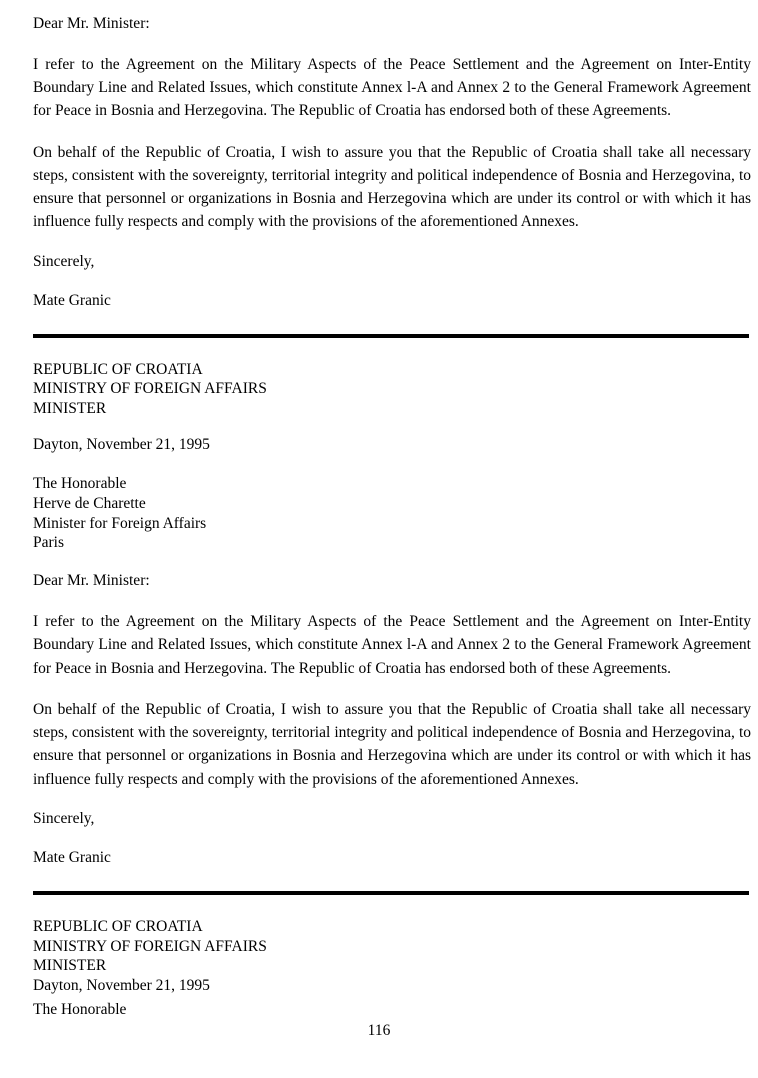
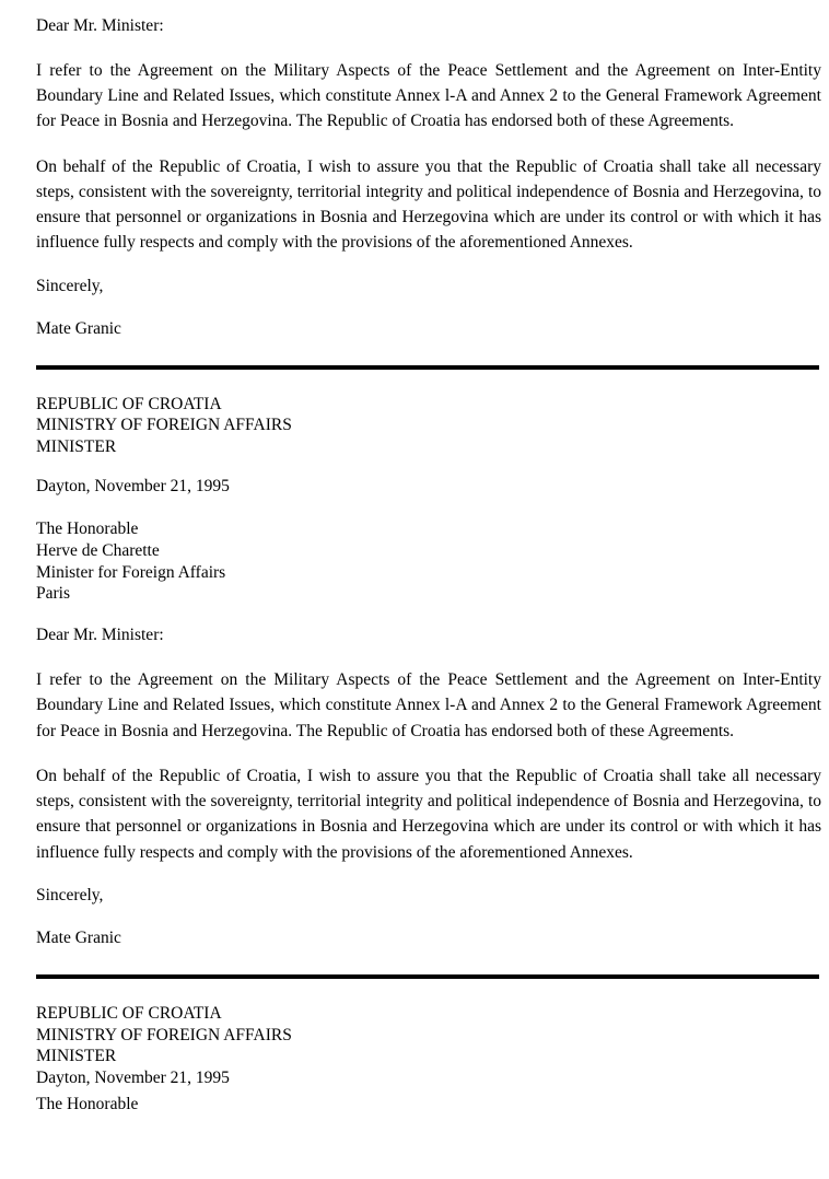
  Dear Mr. Minister:
  I refer to the Agreement on the Military Aspects of the Peace Settlement and the Agreement on Inter-Entity Boundary Line and Related Issues, which constitute Annex l-A and Annex 2 to the General Framework Agreement for Peace in Bosnia and Herzegovina. The Republic of Croatia has endorsed both of these Agreements.
  On behalf of the Republic of Croatia, I wish to assure you that the Republic of Croatia shall take all necessary steps, consistent with the sovereignty, territorial integrity and political independence of Bosnia and Herzegovina, to ensure that personnel or organizations in Bosnia and Herzegovina which are under its control or with which it has influence fully respects and comply with the provisions of the aforementioned Annexes.
  Sincerely,
  Mate Granic
  REPUBLIC OF CROATIA
  MINISTRY OF FOREIGN AFFAIRS
  MINISTER
  Dayton, November 21, 1995
  The Honorable
  Herve de Charette
  Minister for Foreign Affairs
  Paris
  Dear Mr. Minister:
  I refer to the Agreement on the Military Aspects of the Peace Settlement and the Agreement on Inter-Entity Boundary Line and Related Issues, which constitute Annex l-A and Annex 2 to the General Framework Agreement for Peace in Bosnia and Herzegovina. The Republic of Croatia has endorsed both of these Agreements.
  On behalf of the Republic of Croatia, I wish to assure you that the Republic of Croatia shall take all necessary steps, consistent with the sovereignty, territorial integrity and political independence of Bosnia and Herzegovina, to ensure that personnel or organizations in Bosnia and Herzegovina which are under its control or with which it has influence fully respects and comply with the provisions of the aforementioned Annexes.
  Sincerely,
  Mate Granic
  REPUBLIC OF CROATIA
  MINISTRY OF FOREIGN AFFAIRS
  MINISTER
  Dayton, November 21, 1995
  The Honorable
- 116
